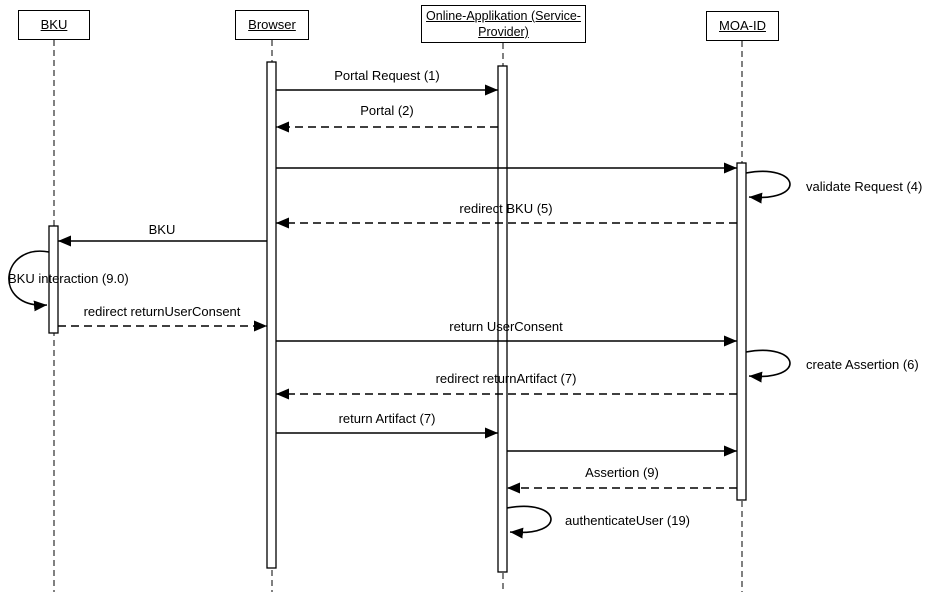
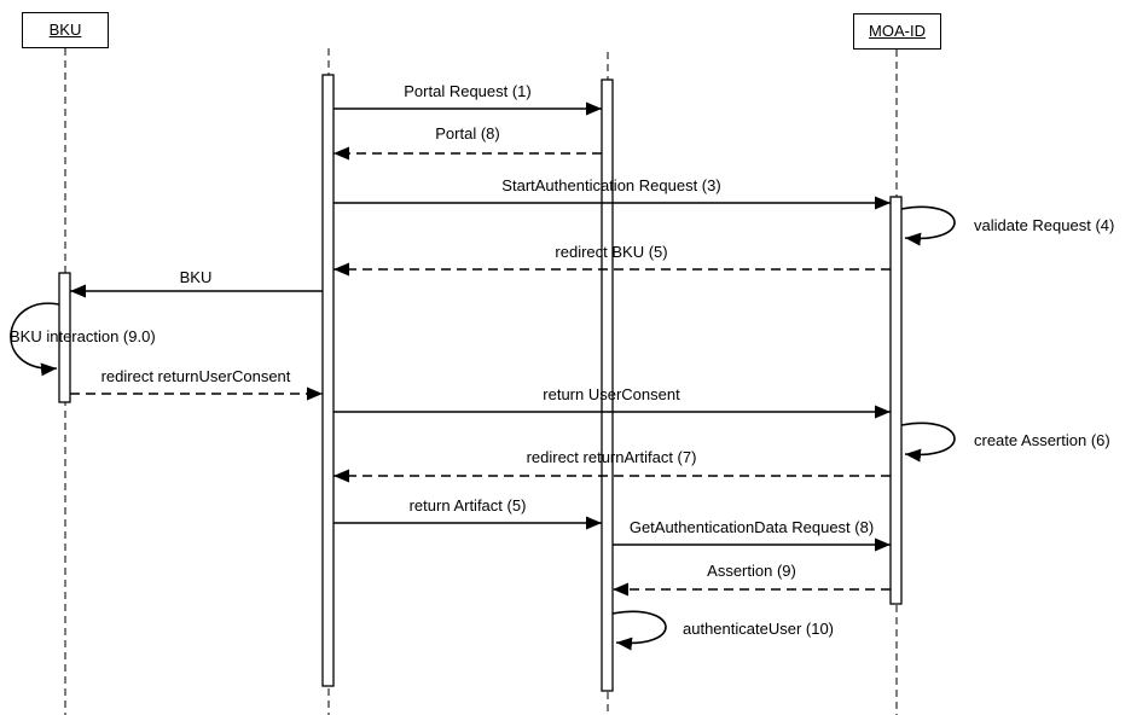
  BKU
- Browser
- Online-Applikation (Service-
- Provider)
  MOA-ID
  Portal Request (1)
- Portal (2)
+ Portal (8)
+ StartAuthentication Request (3)
  validate Request (4)
  redirect BKU (5)
  BKU
  BKU interaction (9.0)
  redirect returnUserConsent
  return UserConsent
  create Assertion (6)
  redirect returnArtifact (7)
- return Artifact (7)
+ return Artifact (5)
+ GetAuthenticationData Request (8)
  Assertion (9)
- authenticateUser (19)
+ authenticateUser (10)
